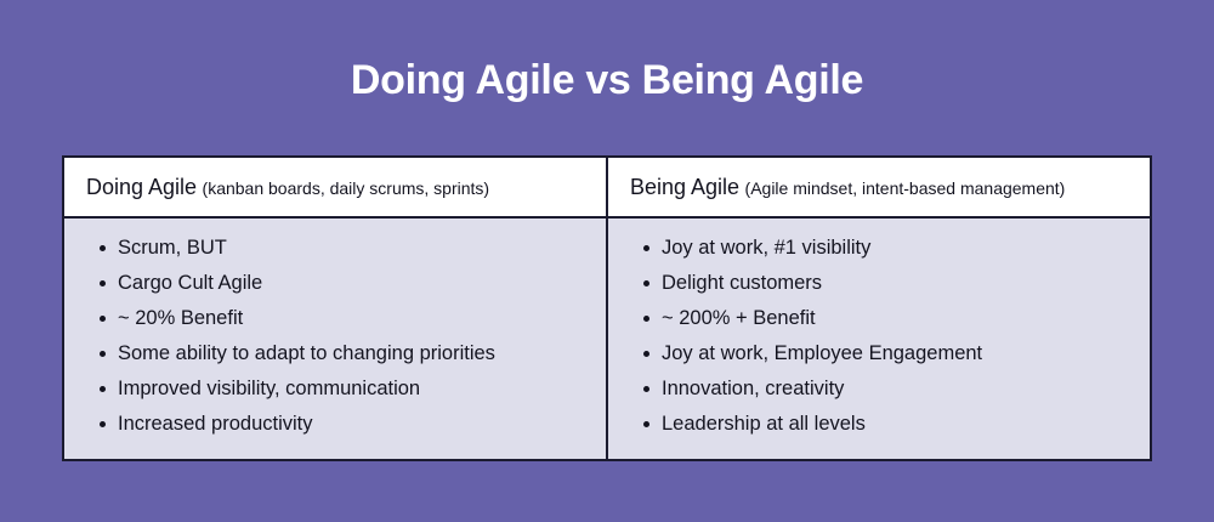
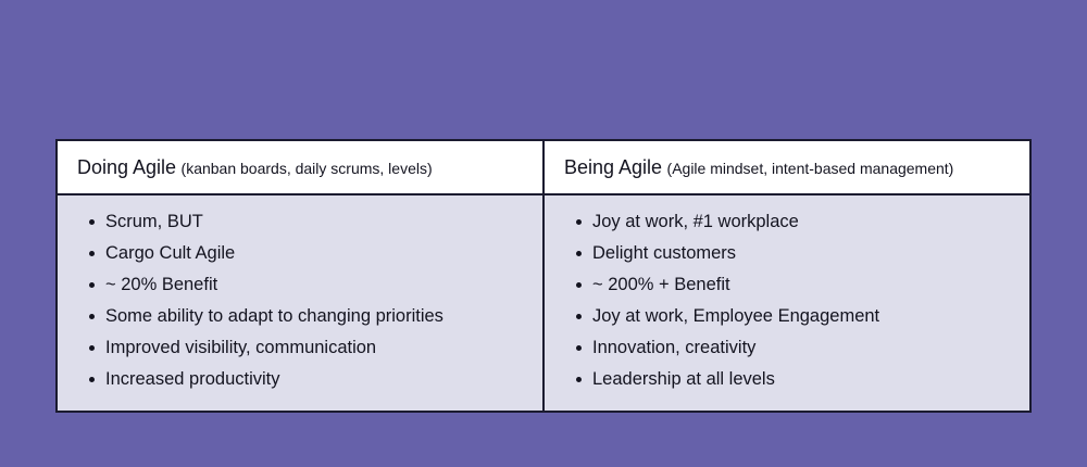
- Doing Agile vs Being Agile
- Doing Agile (kanban boards, daily scrums, sprints)	Being Agile (Agile mindset, intent-based management)
+ Doing Agile (kanban boards, daily scrums, levels)	Being Agile (Agile mindset, intent-based management)
- Scrum, BUT Cargo Cult Agile ~ 20% Benefit Some ability to adapt to changing priorities Improved visibility, communication Increased productivity	Joy at work, #1 visibility Delight customers ~ 200% + Benefit Joy at work, Employee Engagement Innovation, creativity Leadership at all levels
+ Scrum, BUT Cargo Cult Agile ~ 20% Benefit Some ability to adapt to changing priorities Improved visibility, communication Increased productivity	Joy at work, #1 workplace Delight customers ~ 200% + Benefit Joy at work, Employee Engagement Innovation, creativity Leadership at all levels
